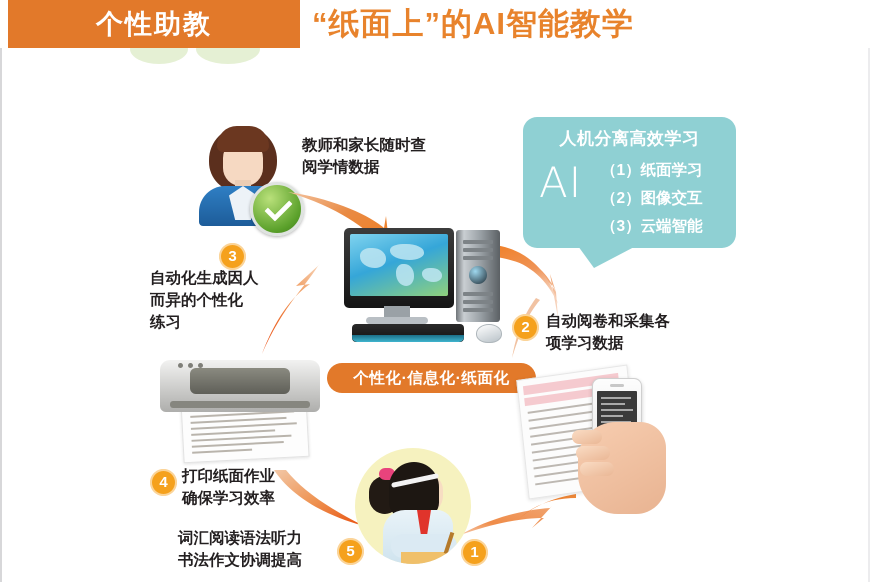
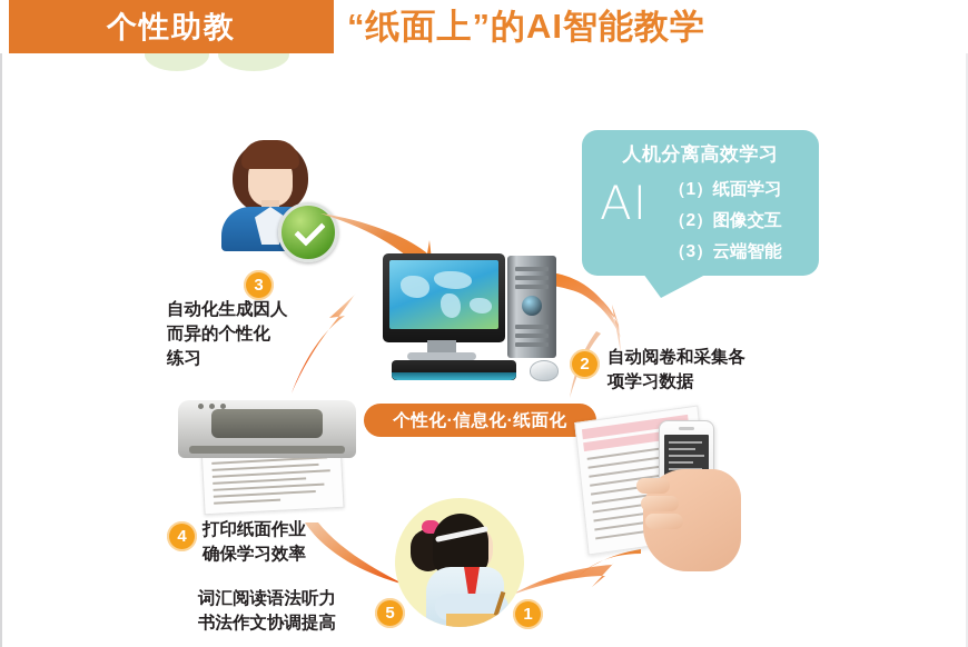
  个性助教
  “纸面上”的AI智能教学
- 教师和家长随时查
- 阅学情数据
  人机分离高效学习
  AI
  （1）纸面学习
  （2）图像交互
  （3）云端智能
  3
  自动化生成因人
  而异的个性化
  练习
  2
  自动阅卷和采集各
  项学习数据
  个性化·信息化·纸面化
  4
  打印纸面作业
  确保学习效率
  5
  词汇阅读语法听力
  书法作文协调提高
  1
